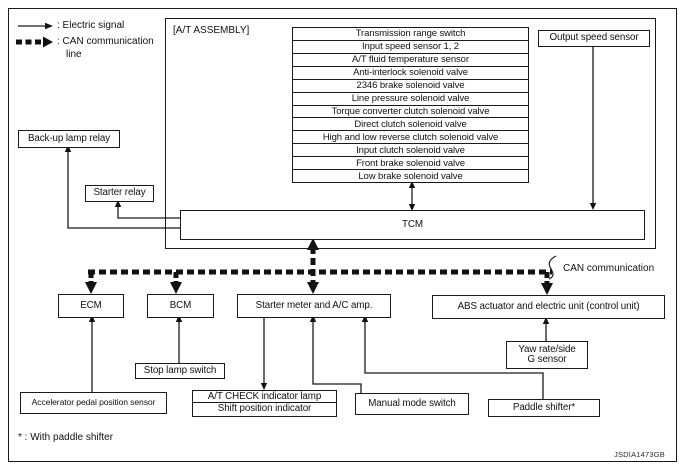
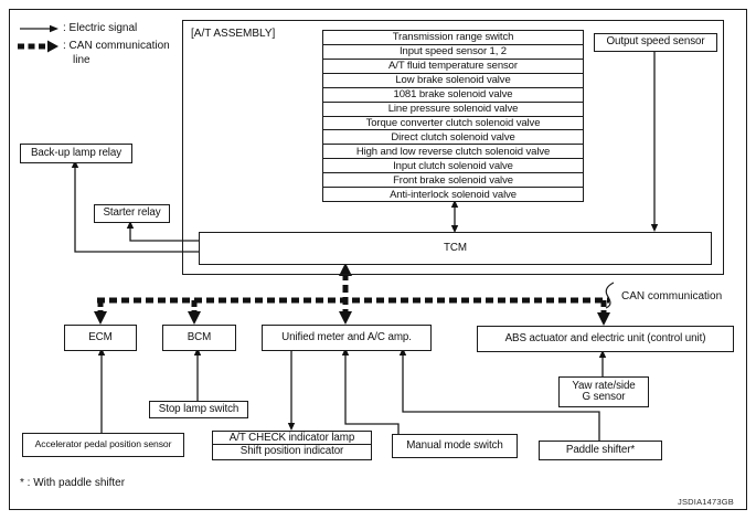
  : Electric signal
  : CAN communication
  line
  [A/T ASSEMBLY]
  Transmission range switch
  Input speed sensor 1, 2
  A/T fluid temperature sensor
- Anti-interlock solenoid valve
+ Low brake solenoid valve
- 2346 brake solenoid valve
+ 1081 brake solenoid valve
  Line pressure solenoid valve
  Torque converter clutch solenoid valve
  Direct clutch solenoid valve
  High and low reverse clutch solenoid valve
  Input clutch solenoid valve
  Front brake solenoid valve
- Low brake solenoid valve
+ Anti-interlock solenoid valve
  TCM
  Output speed sensor
  Back-up lamp relay
  Starter relay
  ECM
  BCM
- Starter meter and A/C amp.
+ Unified meter and A/C amp.
  ABS actuator and electric unit (control unit)
  Yaw rate/side
  G sensor
  Stop lamp switch
  Accelerator pedal position sensor
  A/T CHECK indicator lamp
  Shift position indicator
  Manual mode switch
  Paddle shifter*
  CAN communication
  * : With paddle shifter
  JSDIA1473GB
